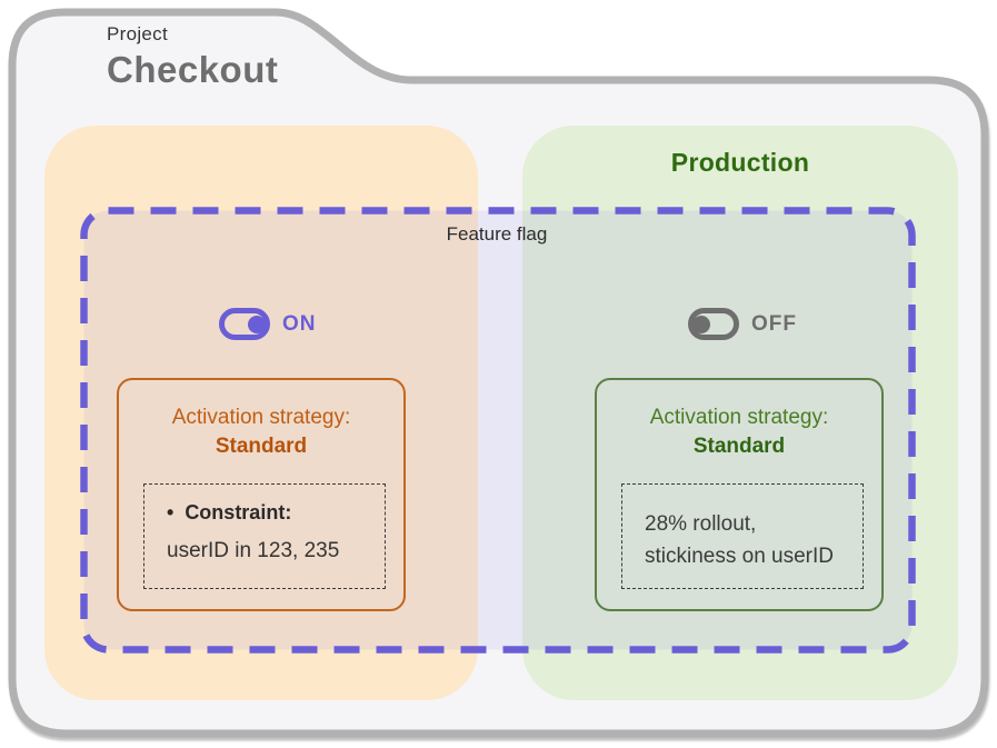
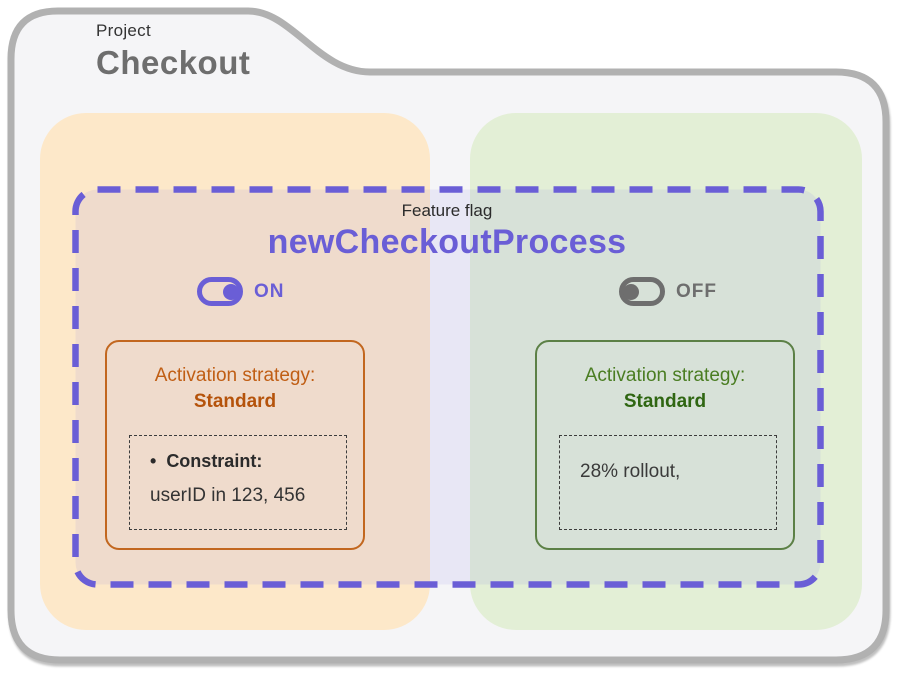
  Project
  Checkout
- Production
  Feature flag
+ newCheckoutProcess
  ON
  OFF
  Activation strategy:
  Standard
  •
  Constraint:
- userID in 123, 235
+ userID in 123, 456
  Activation strategy:
  Standard
  28% rollout,
- stickiness on userID
